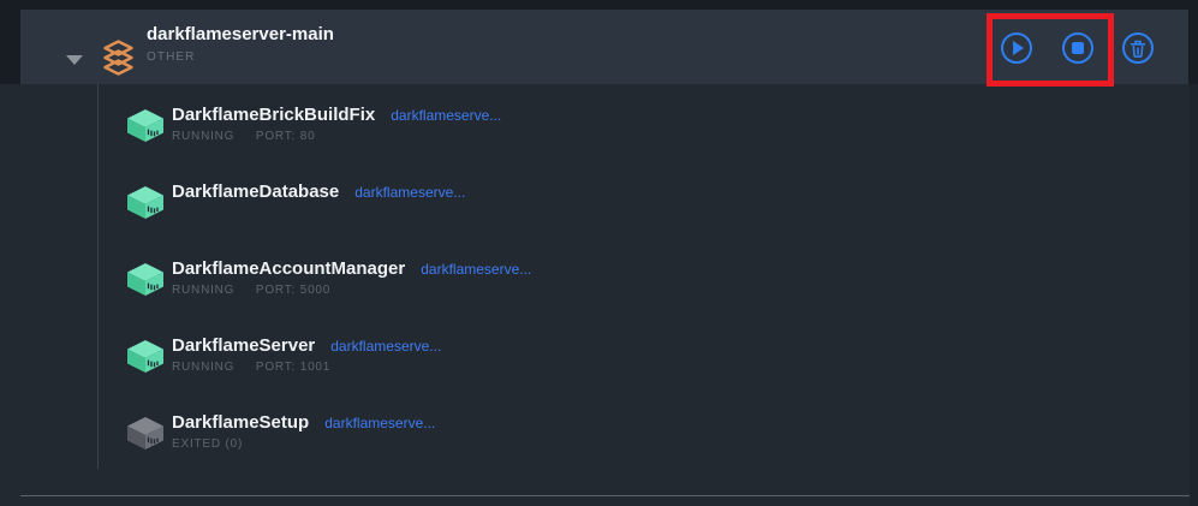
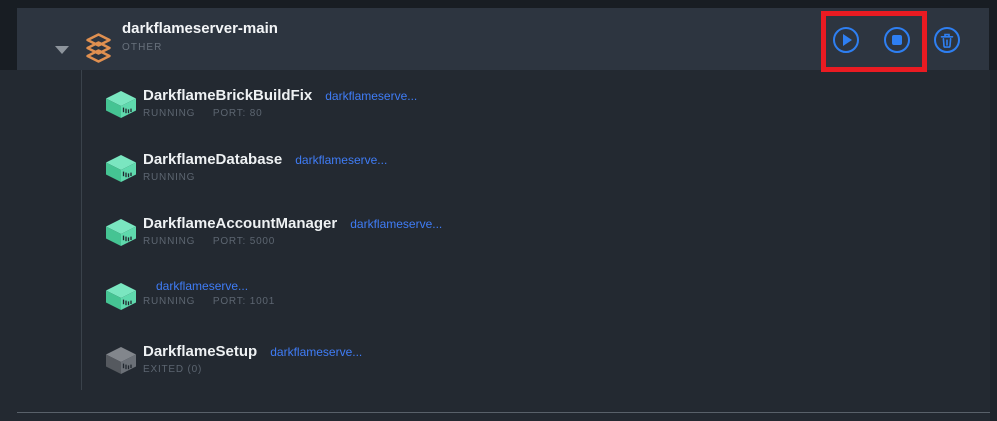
  darkflameserver-main
  OTHER
  DarkflameBrickBuildFix
  darkflameserve...
  RUNNING PORT: 80
  DarkflameDatabase
  darkflameserve...
+ RUNNING
  DarkflameAccountManager
  darkflameserve...
  RUNNING PORT: 5000
- DarkflameServer
  darkflameserve...
  RUNNING PORT: 1001
  DarkflameSetup
  darkflameserve...
  EXITED (0)
